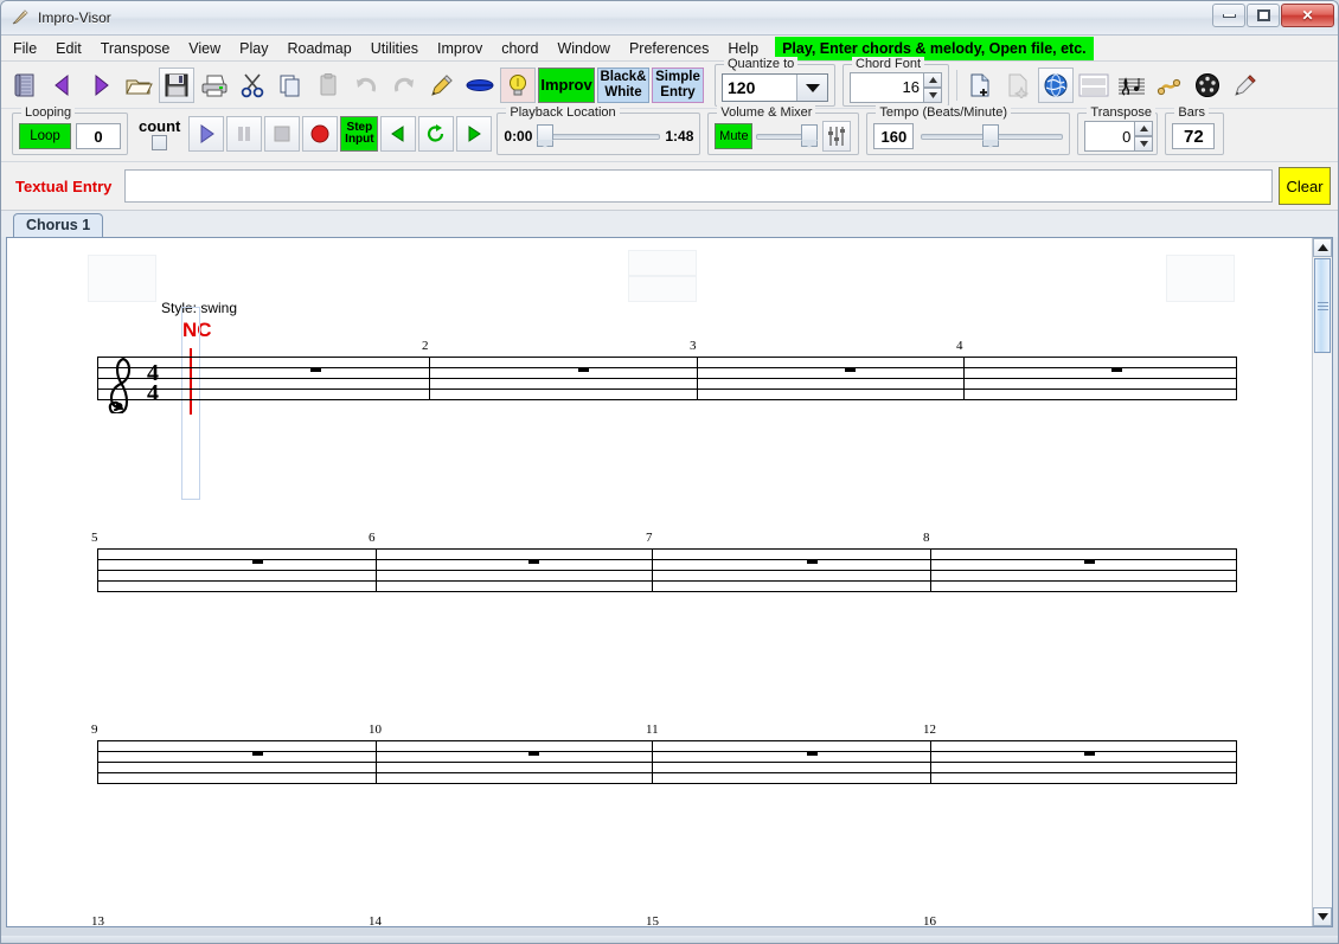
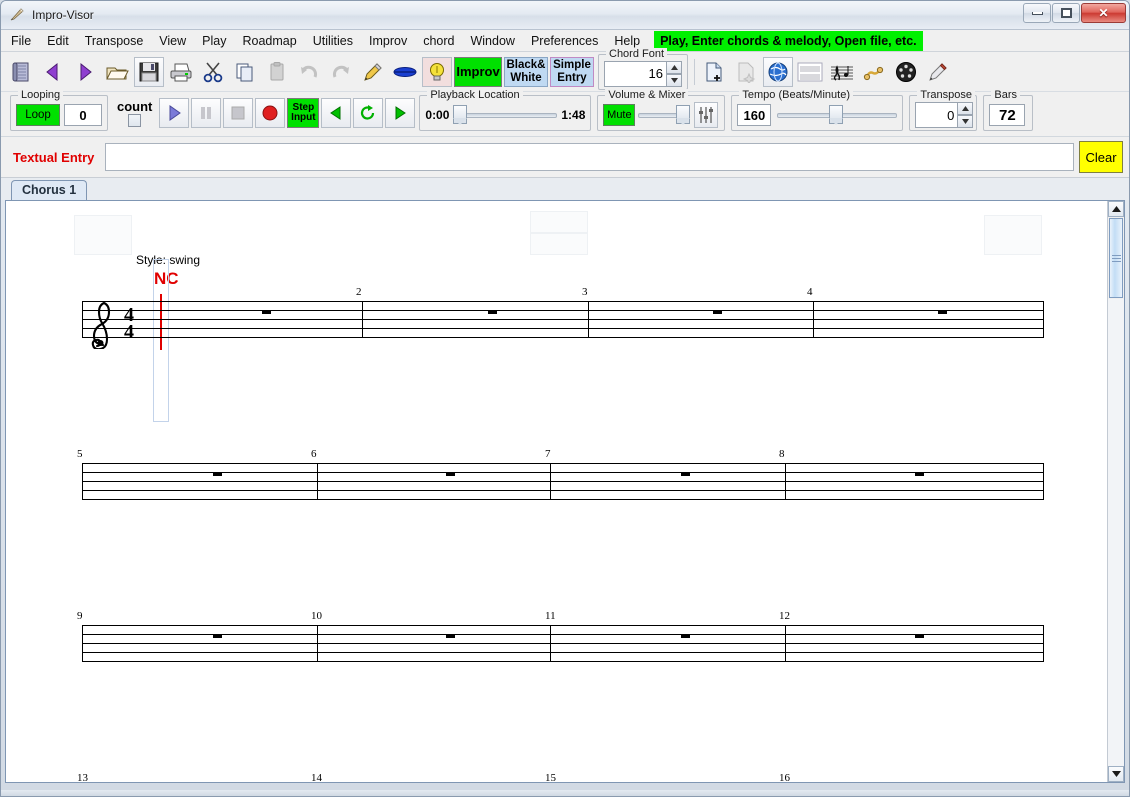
  Impro-Visor
  ✕
  File
  Edit
  Transpose
  View
  Play
  Roadmap
  Utilities
  Improv
  chord
  Window
  Preferences
  Help
  Play, Enter chords & melody, Open file, etc.
  Improv
  Black&
  White
  Simple
  Entry
- Quantize to
- 120
  Chord Font
  16
  Looping
  Loop
  0
  count
  Step
  Input
  Playback Location
  0:00
  1:48
  Volume & Mixer
  Mute
  Tempo (Beats/Minute)
  160
  Transpose
  0
  Bars
  72
  Textual Entry
  Clear
  Chorus 1
  Style: swing
  NC
  4
  4
  2
  3
  4
  5
  6
  7
  8
  9
  10
  11
  12
  13
  14
  15
  16
